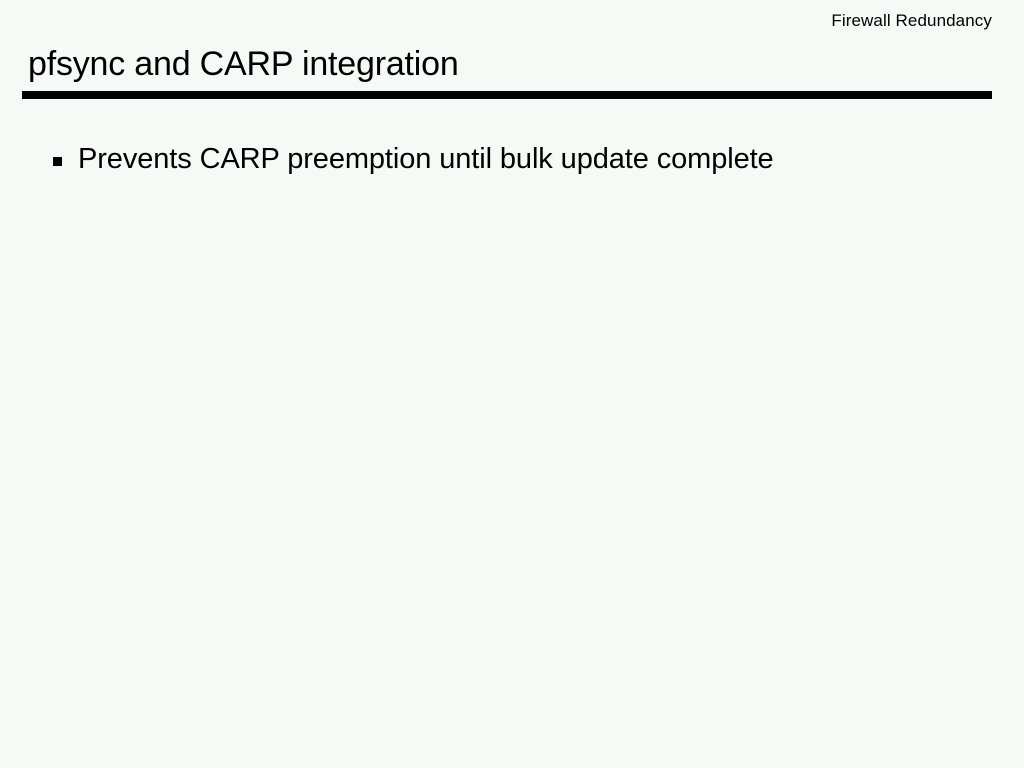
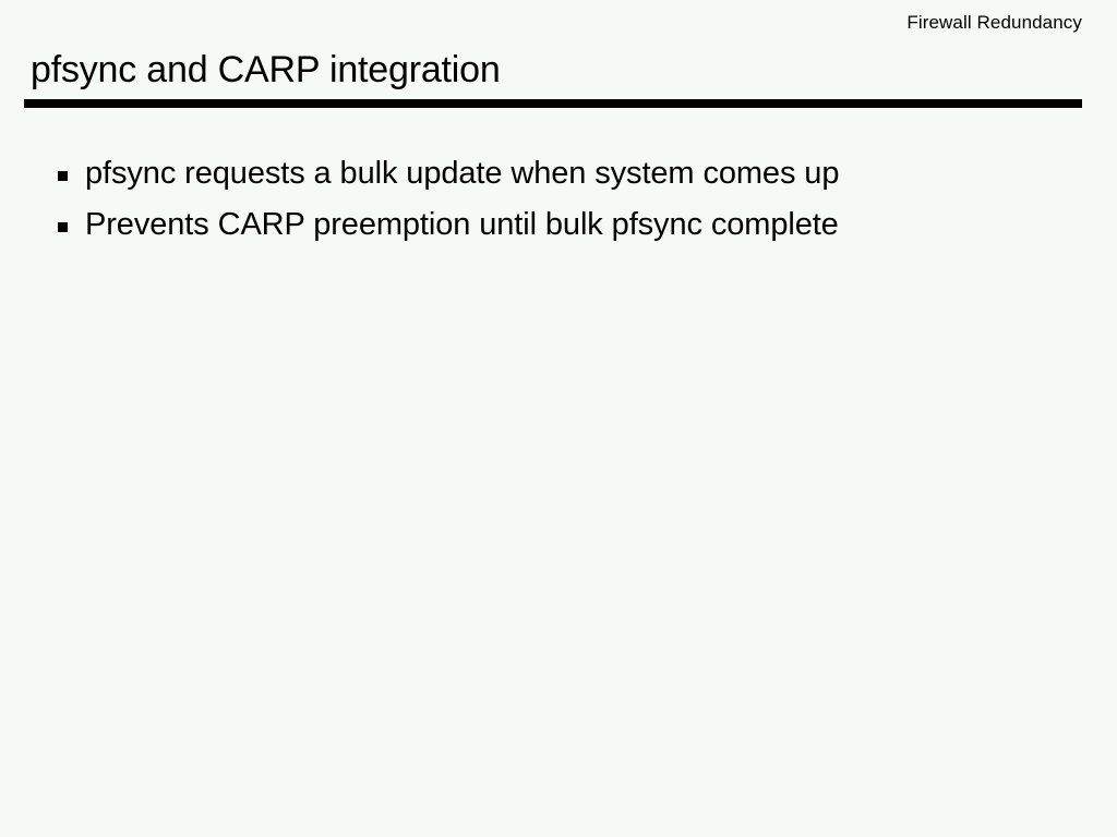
  Firewall Redundancy
  pfsync and CARP integration
+ pfsync requests a bulk update when system comes up
- Prevents CARP preemption until bulk update complete
+ Prevents CARP preemption until bulk pfsync complete
